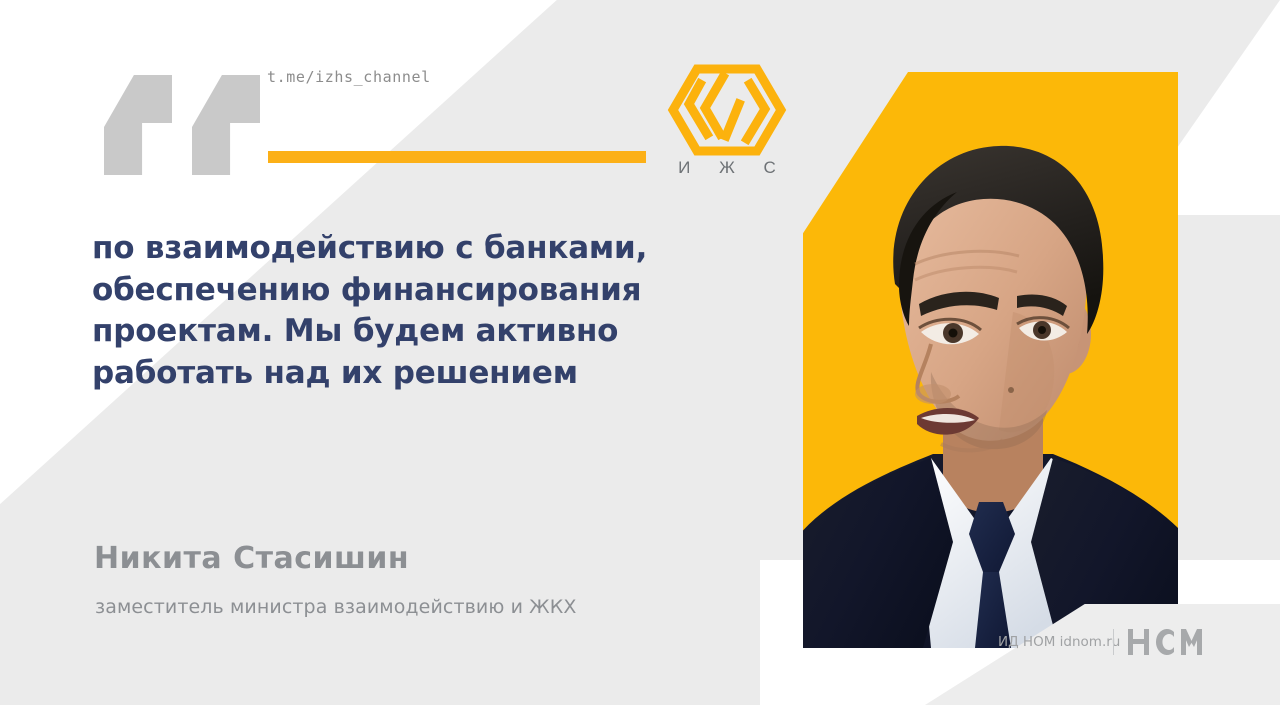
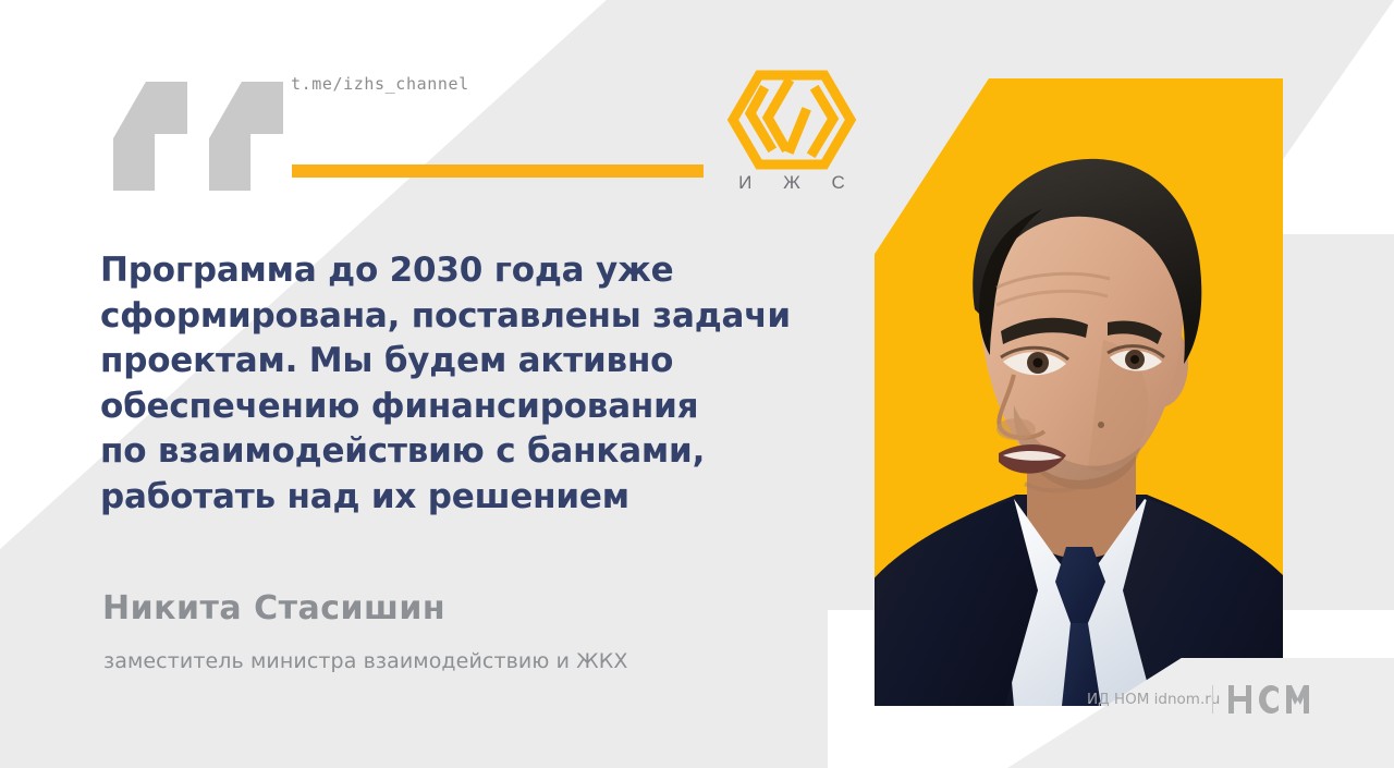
  t.me/izhs_channel
  И Ж С
+ Программа до 2030 года уже
+ сформирована, поставлены задачи
- по взаимодействию с банками,
+ проектам. Мы будем активно
  обеспечению финансирования
- проектам. Мы будем активно
+ по взаимодействию с банками,
  работать над их решением
  Никита Стасишин
  заместитель министра взаимодействию и ЖКХ
  ИД НОМ idnom.ru
